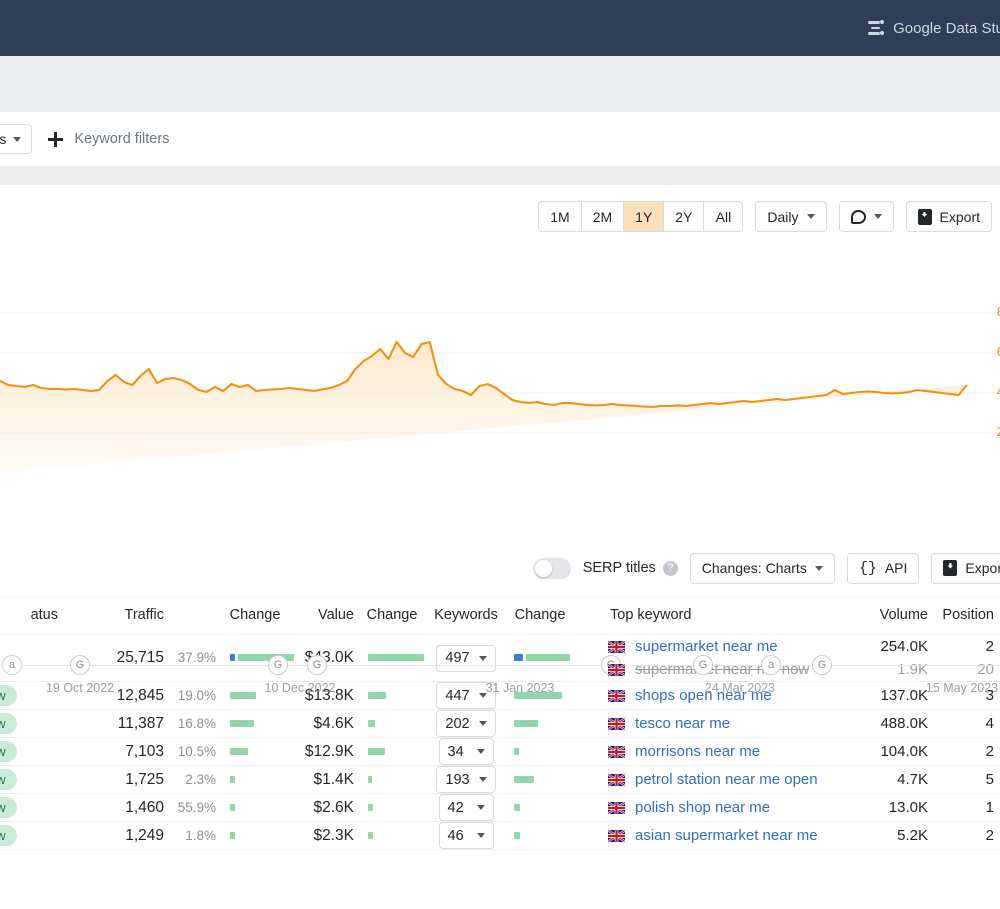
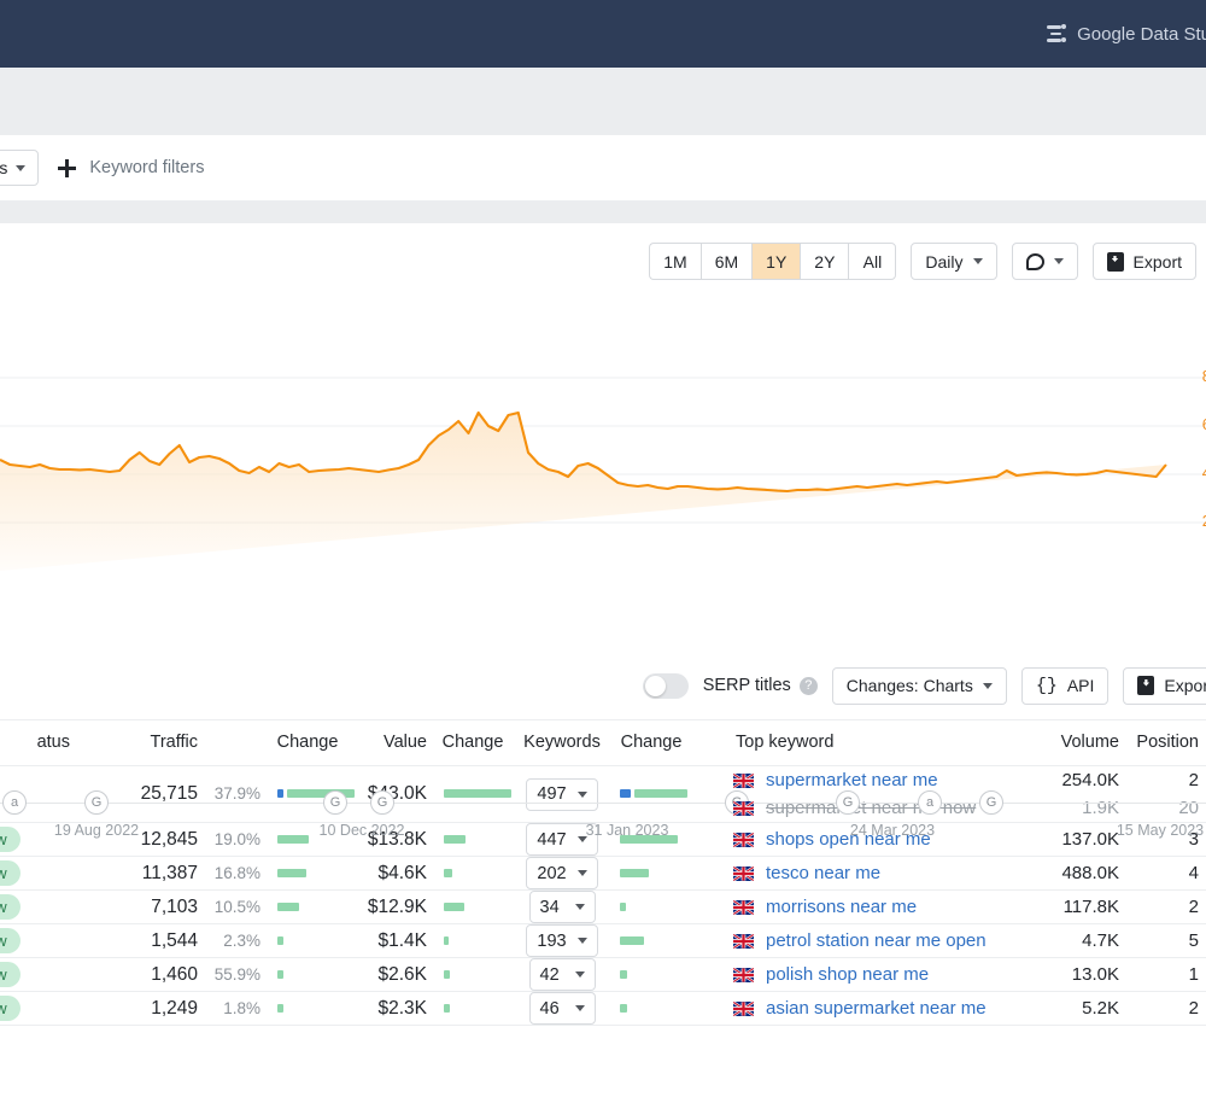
  Google Data St
  Keyword filters
  1M
- 2M
+ 6M
  1Y
  2Y
  All
  Daily
  Export
  a
  G
  G
  G
  G
  a
  G
- 19 Oct 2022
+ 19 Aug 2022
  10 Dec 2022
  31 Jan 2023
  24 Mar 2023
  15 May 2023
  SERP titles
  ?
  Changes: Charts
  {}
  API
  Expo
  atus	Traffic		Change	Value	Change	Keywords	Change	Top keyword	Volume	Position
  	25,715	37.9%		3.0K		497		supermarket near me supermat near now	254.0K1.9K	220
  w	12,845	19.0%		$13.8K		447		shops open near me	137.0K	3
  w	11,387	16.8%		$4.6K		202		tesco near me	488.0K	4
- w	7,103	10.5%		$12.9K		34		morrisons near me	104.0K	2
+ w	7,103	10.5%		$12.9K		34		morrisons near me	117.8K	2
- w	1,725	2.3%		$1.4K		193		petrol station near me open	4.7K	5
+ w	1,544	2.3%		$1.4K		193		petrol station near me open	4.7K	5
  w	1,460	55.9%		$2.6K		42		polish shop near me	13.0K	1
  w	1,249	1.8%		$2.3K		46		asian supermarket near me	5.2K	2
